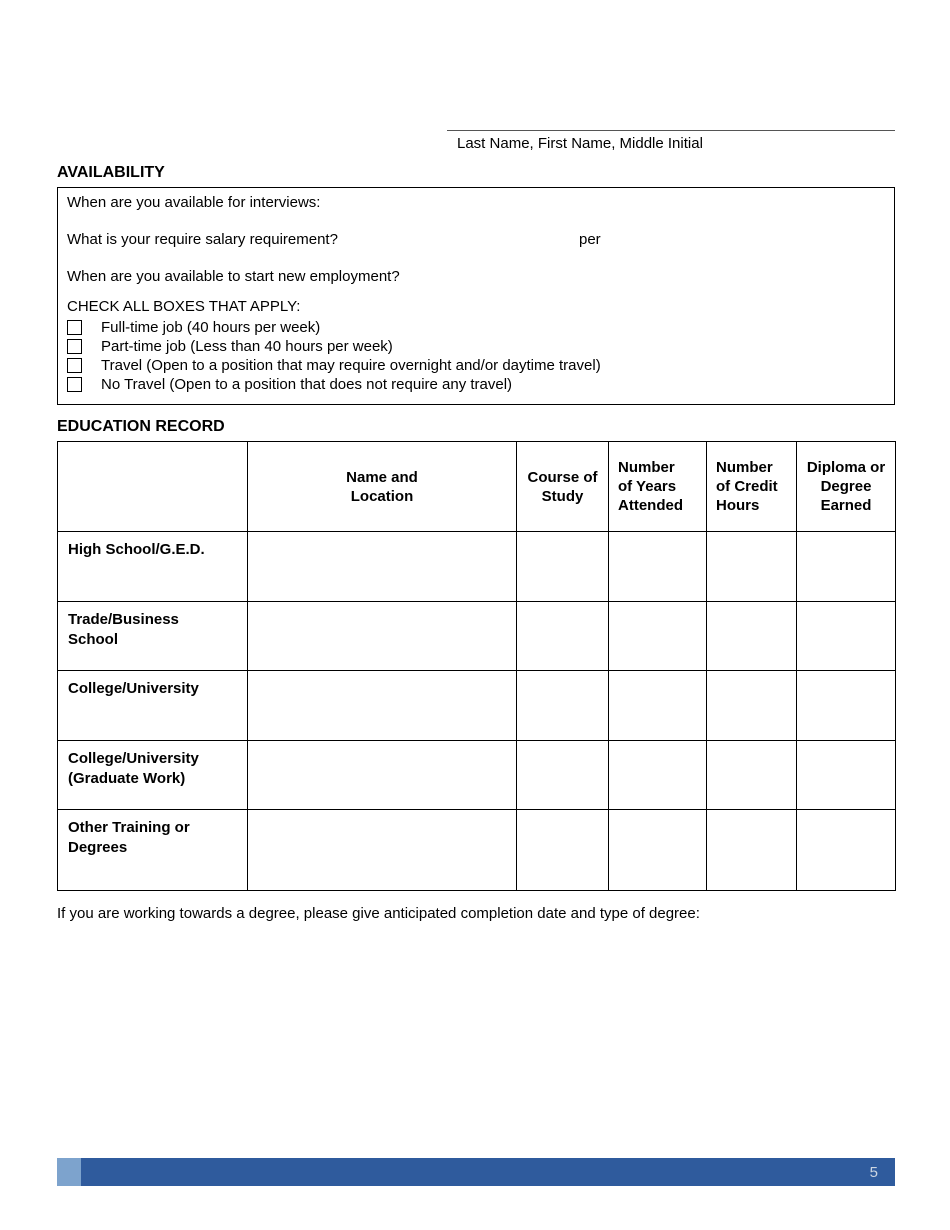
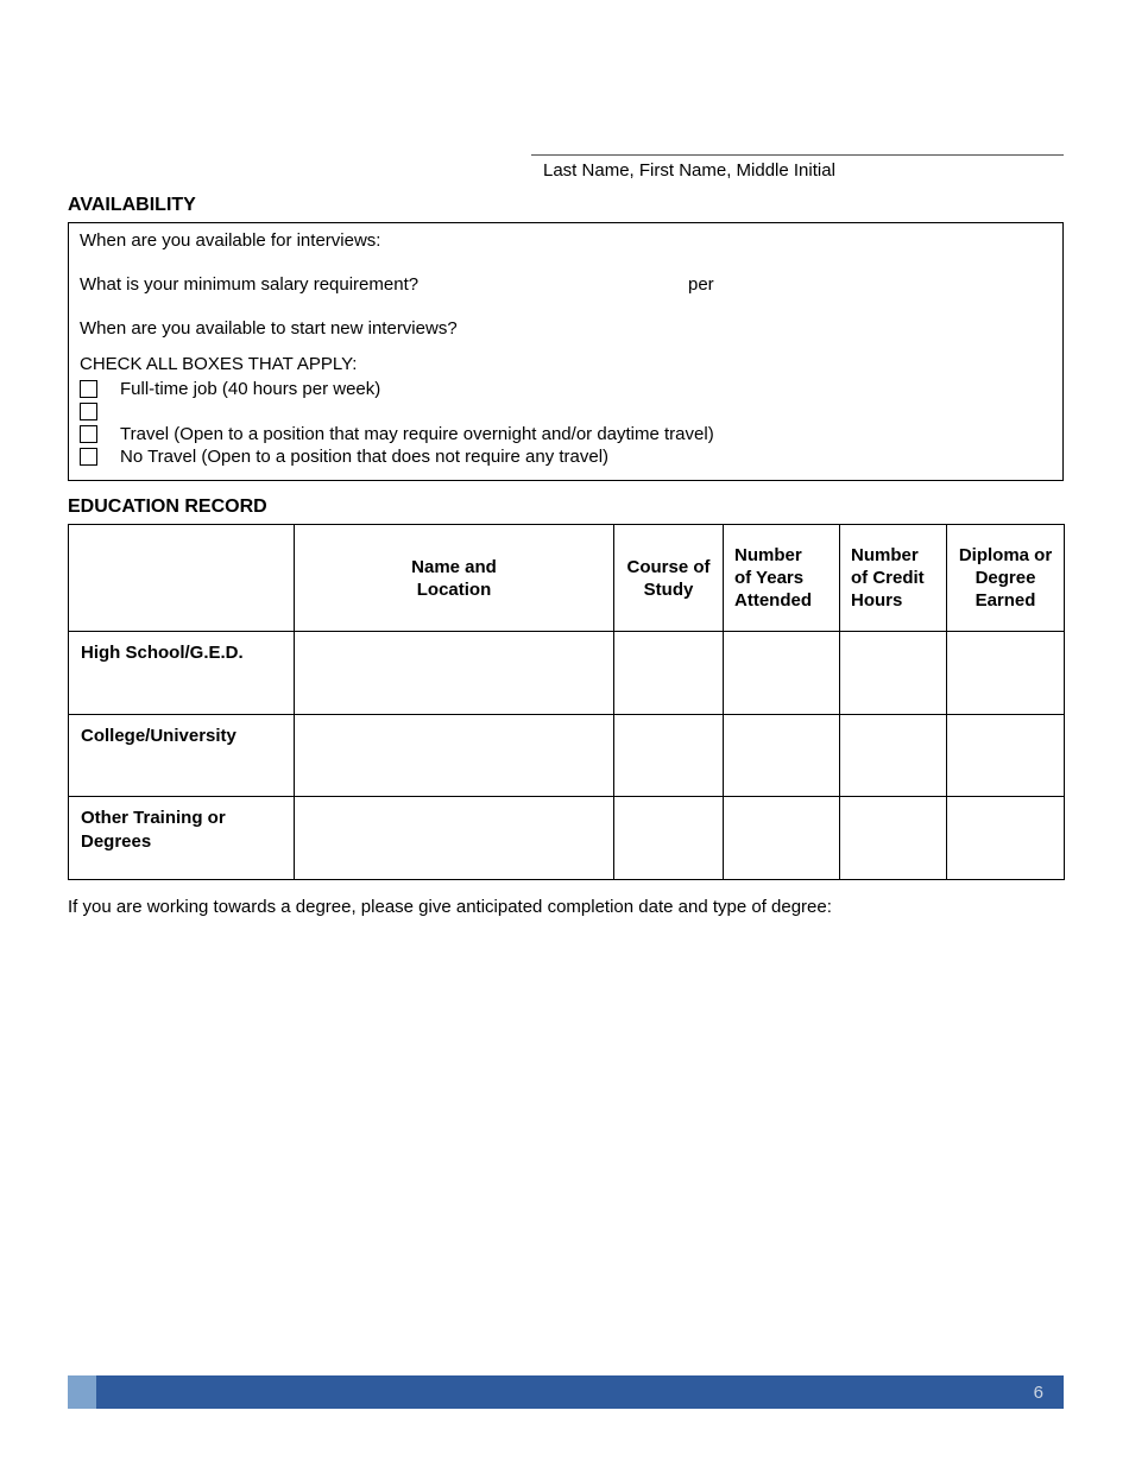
  Last Name, First Name, Middle Initial
  AVAILABILITY
  When are you available for interviews:
- What is your require salary requirement? per
+ What is your minimum salary requirement? per
- When are you available to start new employment?
+ When are you available to start new interviews?
  CHECK ALL BOXES THAT APPLY:
  Full-time job (40 hours per week)
- Part-time job (Less than 40 hours per week)
  Travel (Open to a position that may require overnight and/or daytime travel)
  No Travel (Open to a position that does not require any travel)
  EDUCATION RECORD
  	Name and Location	Course of Study	Number of Years Attended	Number of Credit Hours	Diploma or Degree Earned
  High School/G.E.D.
- Trade/Business School
  College/University
- College/University (Graduate Work)
  Other Training or Degrees
  If you are working towards a degree, please give anticipated completion date and type of degree:
- 5
+ 6
